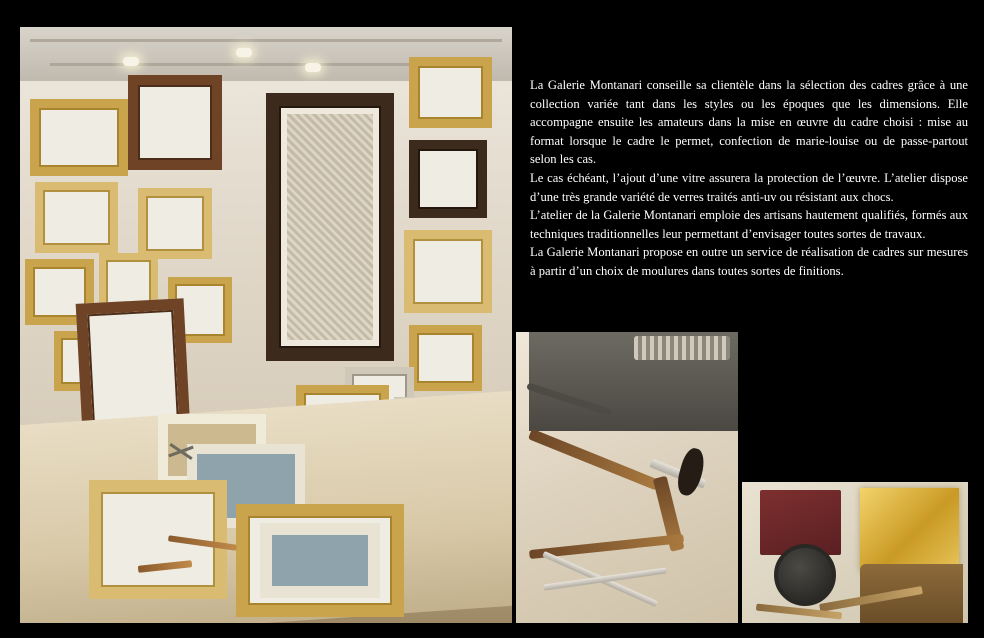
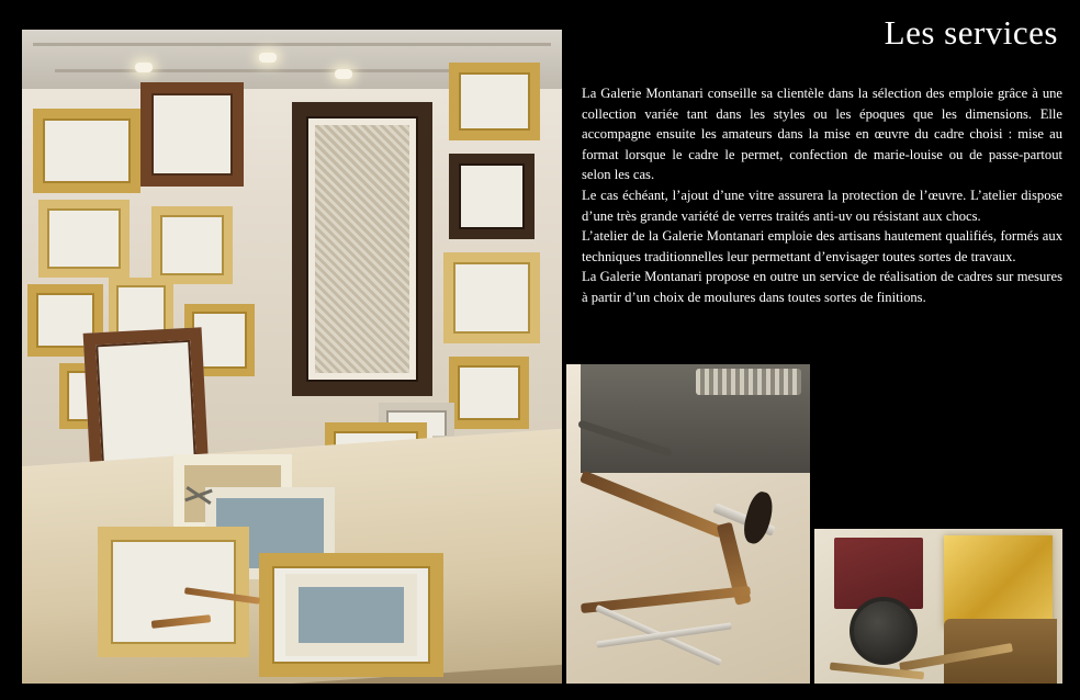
+ Les services
- La Galerie Montanari conseille sa clientèle dans la sélection des cadres grâce à une collection variée tant dans les styles ou les époques que les dimensions. Elle accompagne ensuite les amateurs dans la mise en œuvre du cadre choisi : mise au format lorsque le cadre le permet, confection de marie-louise ou de passe-partout selon les cas.
+ La Galerie Montanari conseille sa clientèle dans la sélection des emploie grâce à une collection variée tant dans les styles ou les époques que les dimensions. Elle accompagne ensuite les amateurs dans la mise en œuvre du cadre choisi : mise au format lorsque le cadre le permet, confection de marie-louise ou de passe-partout selon les cas.
  Le cas échéant, l’ajout d’une vitre assurera la protection de l’œuvre. L’atelier dispose d’une très grande variété de verres traités anti-uv ou résistant aux chocs.
  L’atelier de la Galerie Montanari emploie des artisans hautement qualifiés, formés aux techniques traditionnelles leur permettant d’envisager toutes sortes de travaux.
  La Galerie Montanari propose en outre un service de réalisation de cadres sur mesures à partir d’un choix de moulures dans toutes sortes de finitions.
